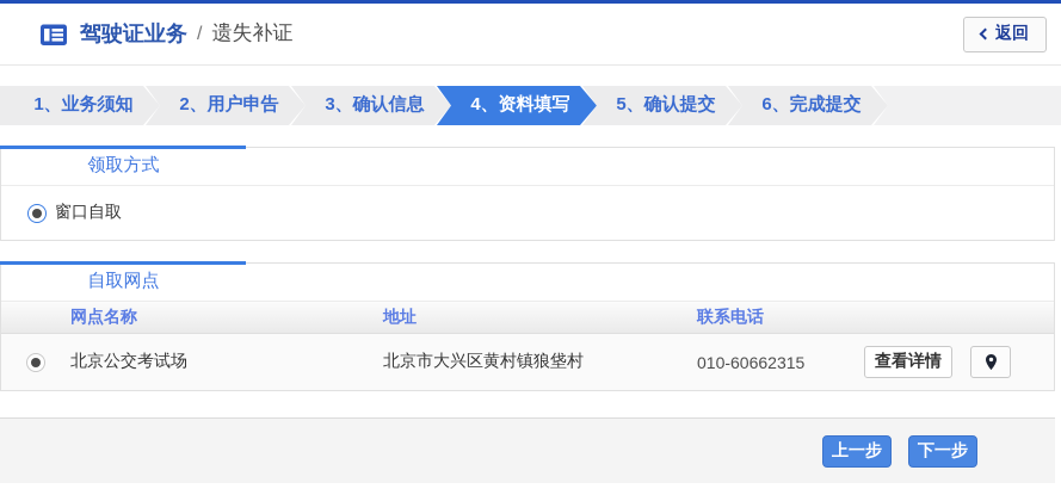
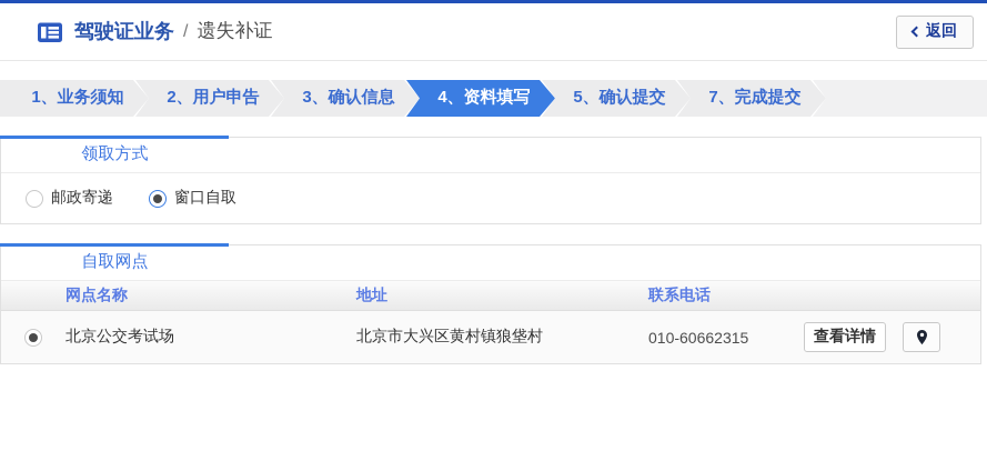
  驾驶证业务
  /
  遗失补证
  返回
  1、业务须知
  2、用户申告
  3、确认信息
  4、资料填写
  5、确认提交
- 6、完成提交
+ 7、完成提交
  领取方式
+ 邮政寄递
  窗口自取
  自取网点
  网点名称
  地址
  联系电话
  北京公交考试场
  北京市大兴区黄村镇狼垡村
  010-60662315
  查看详情
- 上一步
- 下一步
